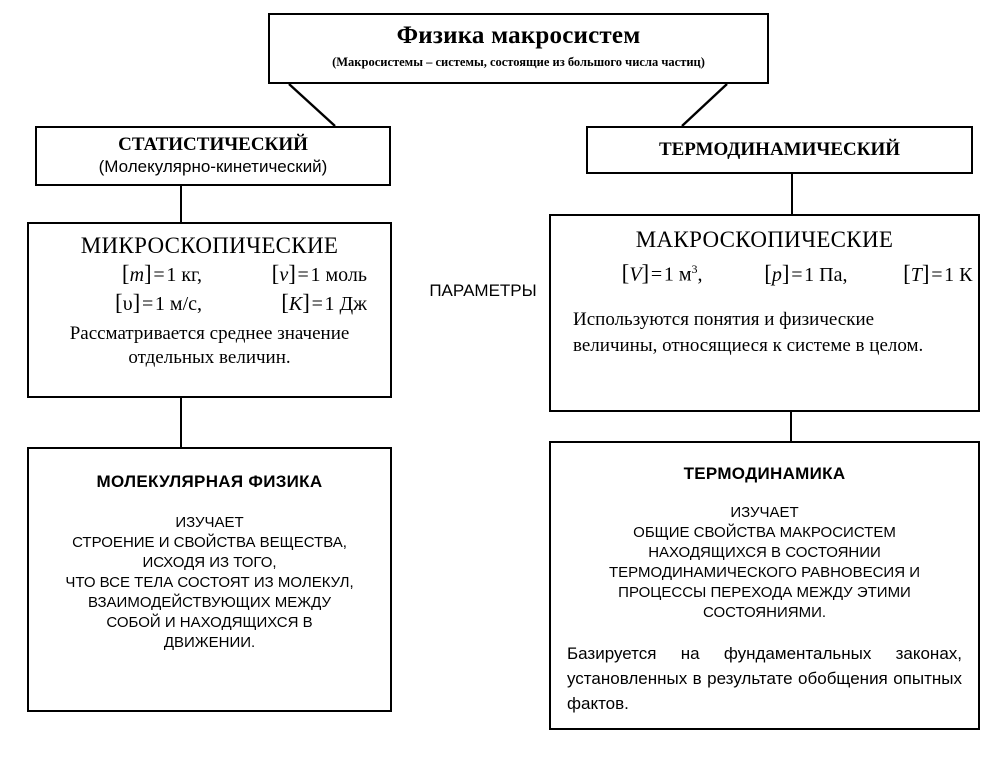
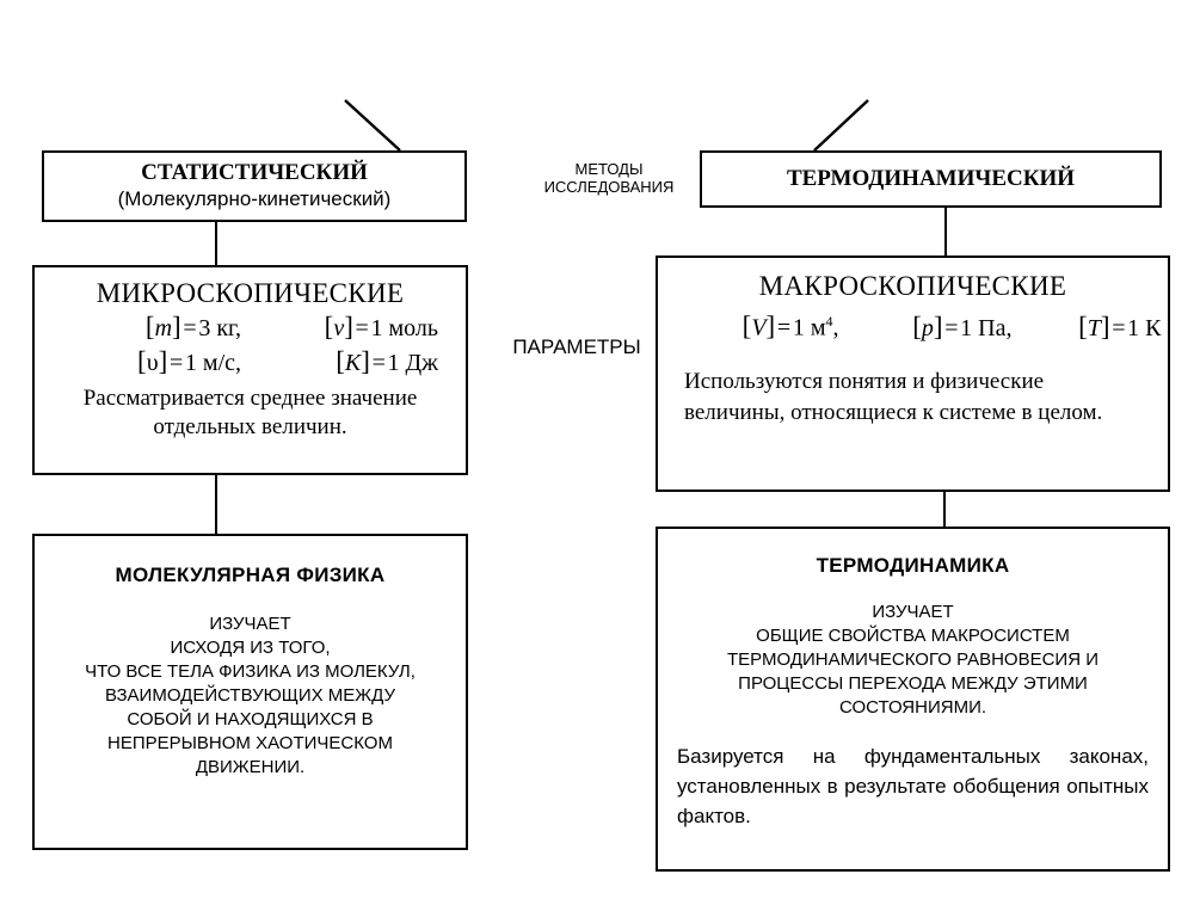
- Физика макросистем
- (Макросистемы – системы, состоящие из большого числа частиц)
  СТАТИСТИЧЕСКИЙ
  (Молекулярно-кинетический)
  ТЕРМОДИНАМИЧЕСКИЙ
+ МЕТОДЫ
+ ИССЛЕДОВАНИЯ
  ПАРАМЕТРЫ
  МИКРОСКОПИЧЕСКИЕ
- [m] = 1 кг,
+ [m] = 3 кг,
  [ν] = 1 моль
  [υ] = 1 м/с,
  [K] = 1 Дж
  Рассматривается среднее значение
  отдельных величин.
  МАКРОСКОПИЧЕСКИЕ
- [V] = 1 м3,
+ [V] = 1 м4,
  [p] = 1 Па,
  [T] = 1 К
  Используются понятия и физические величины, относящиеся к системе в целом.
  МОЛЕКУЛЯРНАЯ ФИЗИКА
  ИЗУЧАЕТ
- СТРОЕНИЕ И СВОЙСТВА ВЕЩЕСТВА,
  ИСХОДЯ ИЗ ТОГО,
- ЧТО ВСЕ ТЕЛА СОСТОЯТ ИЗ МОЛЕКУЛ,
+ ЧТО ВСЕ ТЕЛА ФИЗИКА ИЗ МОЛЕКУЛ,
  ВЗАИМОДЕЙСТВУЮЩИХ МЕЖДУ
  СОБОЙ И НАХОДЯЩИХСЯ В
+ НЕПРЕРЫВНОМ ХАОТИЧЕСКОМ
  ДВИЖЕНИИ.
  ТЕРМОДИНАМИКА
  ИЗУЧАЕТ
  ОБЩИЕ СВОЙСТВА МАКРОСИСТЕМ
- НАХОДЯЩИХСЯ В СОСТОЯНИИ
  ТЕРМОДИНАМИЧЕСКОГО РАВНОВЕСИЯ И
  ПРОЦЕССЫ ПЕРЕХОДА МЕЖДУ ЭТИМИ
  СОСТОЯНИЯМИ.
  Базируется на фундаментальных законах, установленных в результате обобщения опытных фактов.
